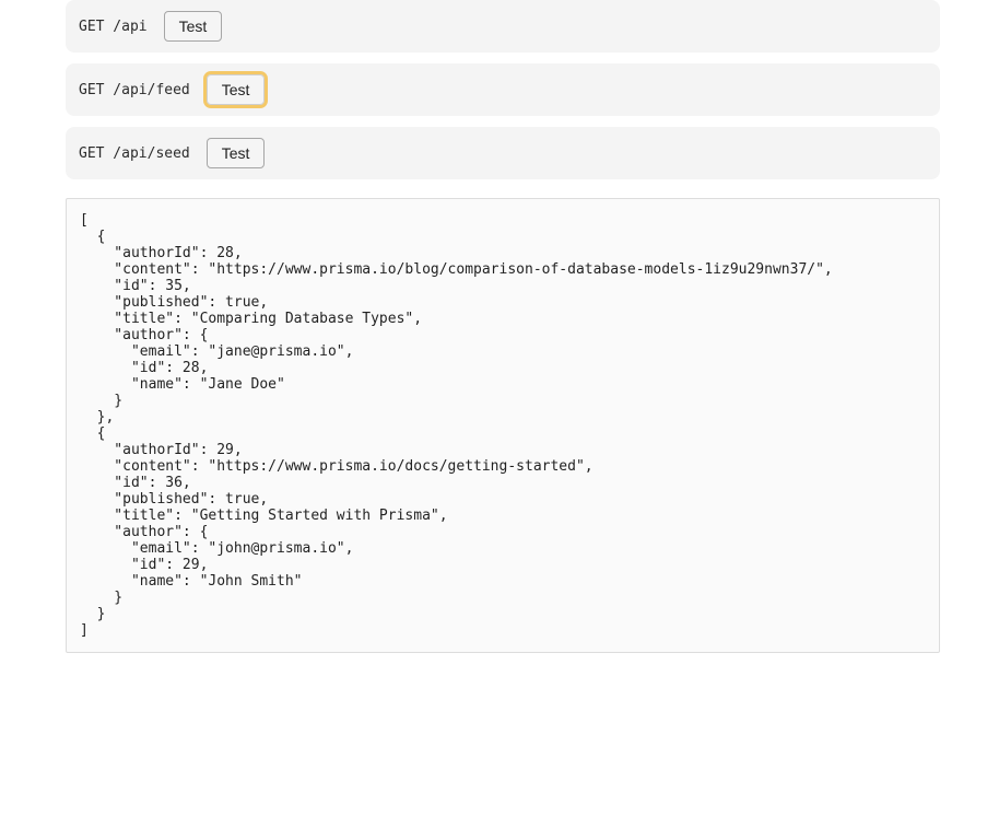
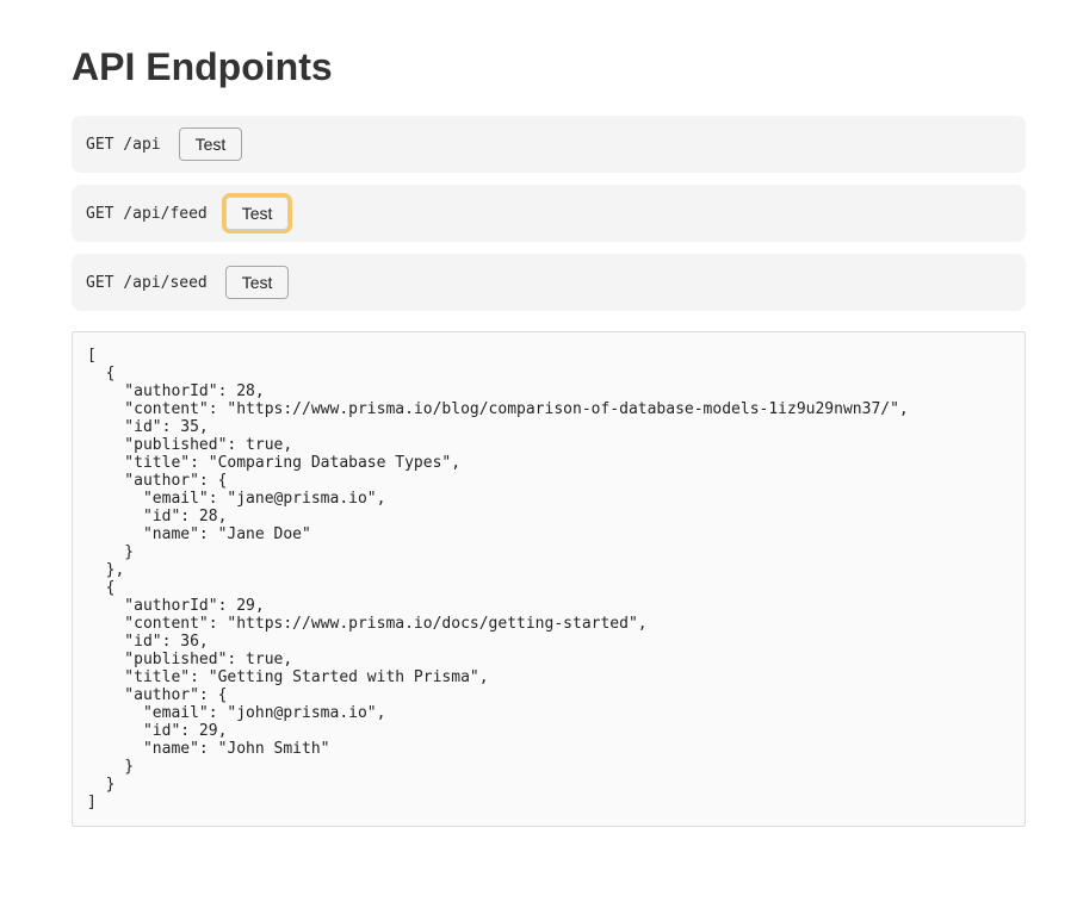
+ API Endpoints
  GET /api
  Test
  GET /api/feed
  Test
  GET /api/seed
  Test
  [
  {
  "authorId": 28,
  "content": "https://www.prisma.io/blog/comparison-of-database-models-1iz9u29nwn37/",
  "id": 35,
  "published": true,
  "title": "Comparing Database Types",
  "author": {
  "email": "jane@prisma.io",
  "id": 28,
  "name": "Jane Doe"
  }
  },
  {
  "authorId": 29,
  "content": "https://www.prisma.io/docs/getting-started",
  "id": 36,
  "published": true,
  "title": "Getting Started with Prisma",
  "author": {
  "email": "john@prisma.io",
  "id": 29,
  "name": "John Smith"
  }
  }
  ]
